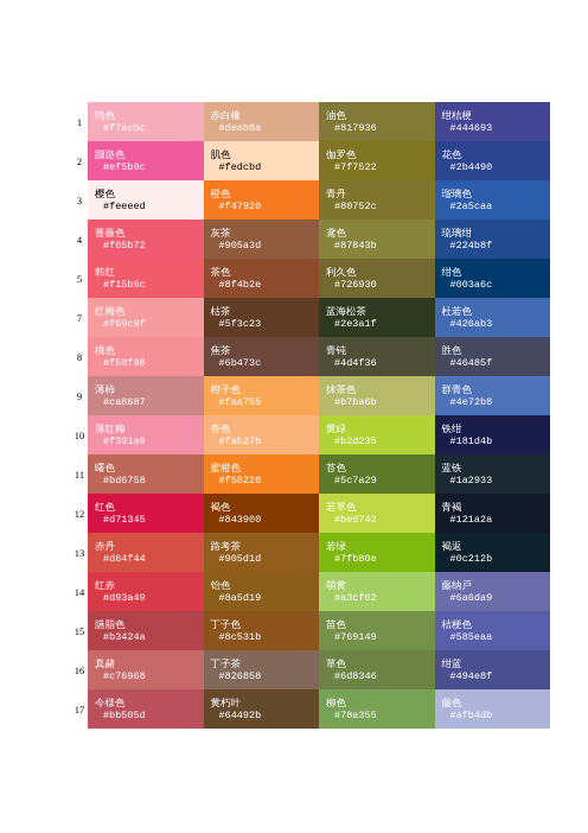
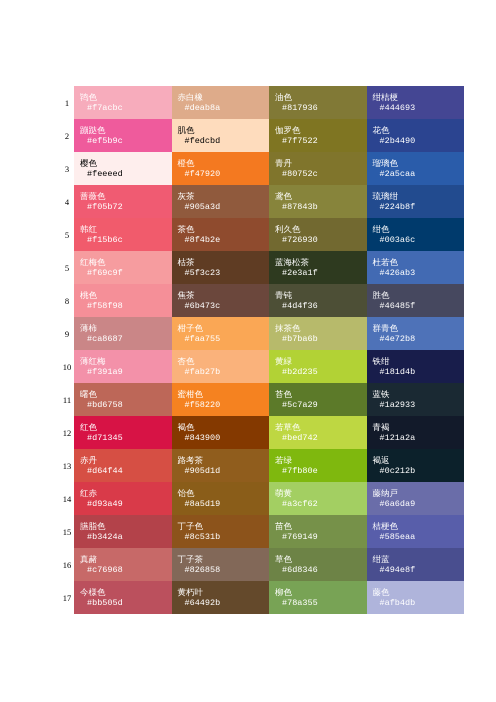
  1	鸨色#f7acbc	赤白橡#deab8a	油色#817936	绀桔梗#444693
  2	蹦跶色#ef5b9c	肌色#fedcbd	伽罗色#7f7522	花色#2b4490
  3	樱色#feeeed	橙色#f47920	青丹#80752c	瑠璃色#2a5caa
  4	蔷薇色#f05b72	灰茶#905a3d	鸢色#87843b	琉璃绀#224b8f
  5	韩红#f15b6c	茶色#8f4b2e	利久色#726930	绀色#003a6c
- 7	红梅色#f69c9f	枯茶#5f3c23	蓝海松茶#2e3a1f	杜若色#426ab3
+ 5	红梅色#f69c9f	枯茶#5f3c23	蓝海松茶#2e3a1f	杜若色#426ab3
  8	桃色#f58f98	焦茶#6b473c	青钝#4d4f36	胜色#46485f
  9	薄柿#ca8687	柑子色#faa755	抹茶色#b7ba6b	群青色#4e72b8
  10	薄红梅#f391a9	杏色#fab27b	黄緑#b2d235	铁绀#181d4b
  11	曙色#bd6758	蜜柑色#f58220	苔色#5c7a29	蓝铁#1a2933
  12	红色#d71345	褐色#843900	若草色#bed742	青褐#121a2a
  13	赤丹#d64f44	路考茶#905d1d	若绿#7fb80e	褐返#0c212b
  14	红赤#d93a49	饴色#8a5d19	萌黄#a3cf62	藤纳戸#6a6da9
  15	臙脂色#b3424a	丁子色#8c531b	苗色#769149	桔梗色#585eaa
  16	真赭#c76968	丁子茶#826858	草色#6d8346	绀蓝#494e8f
  17	今様色#bb505d	黄朽叶#64492b	柳色#78a355	藤色#afb4db
